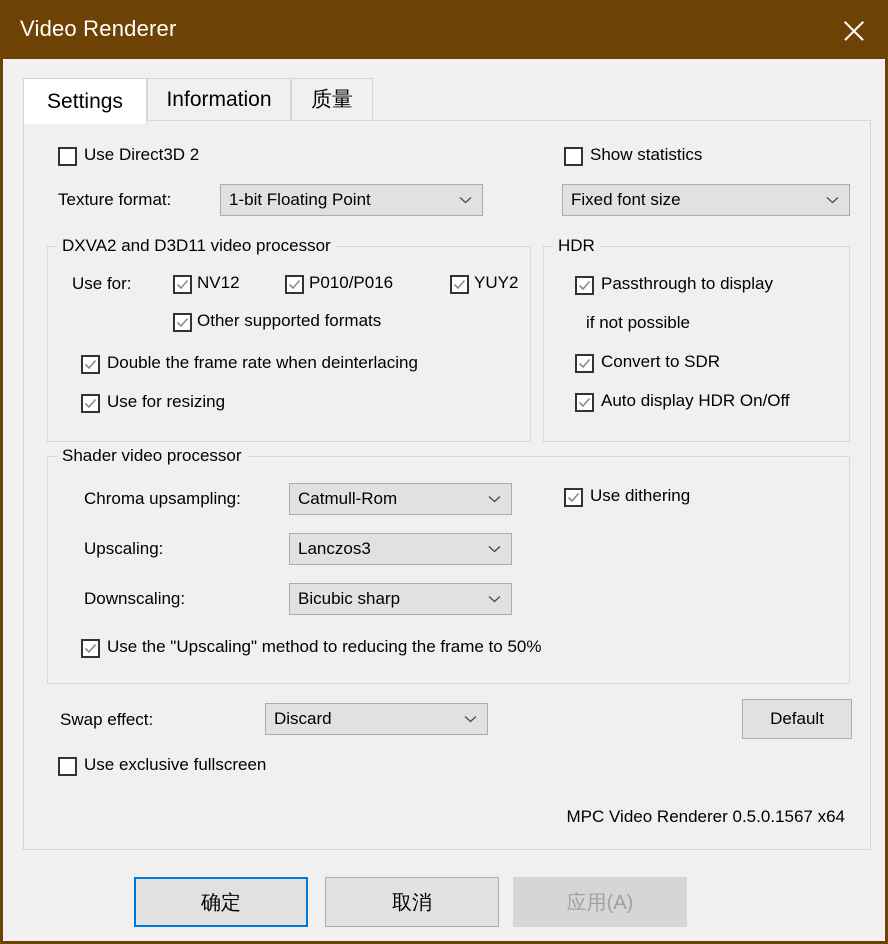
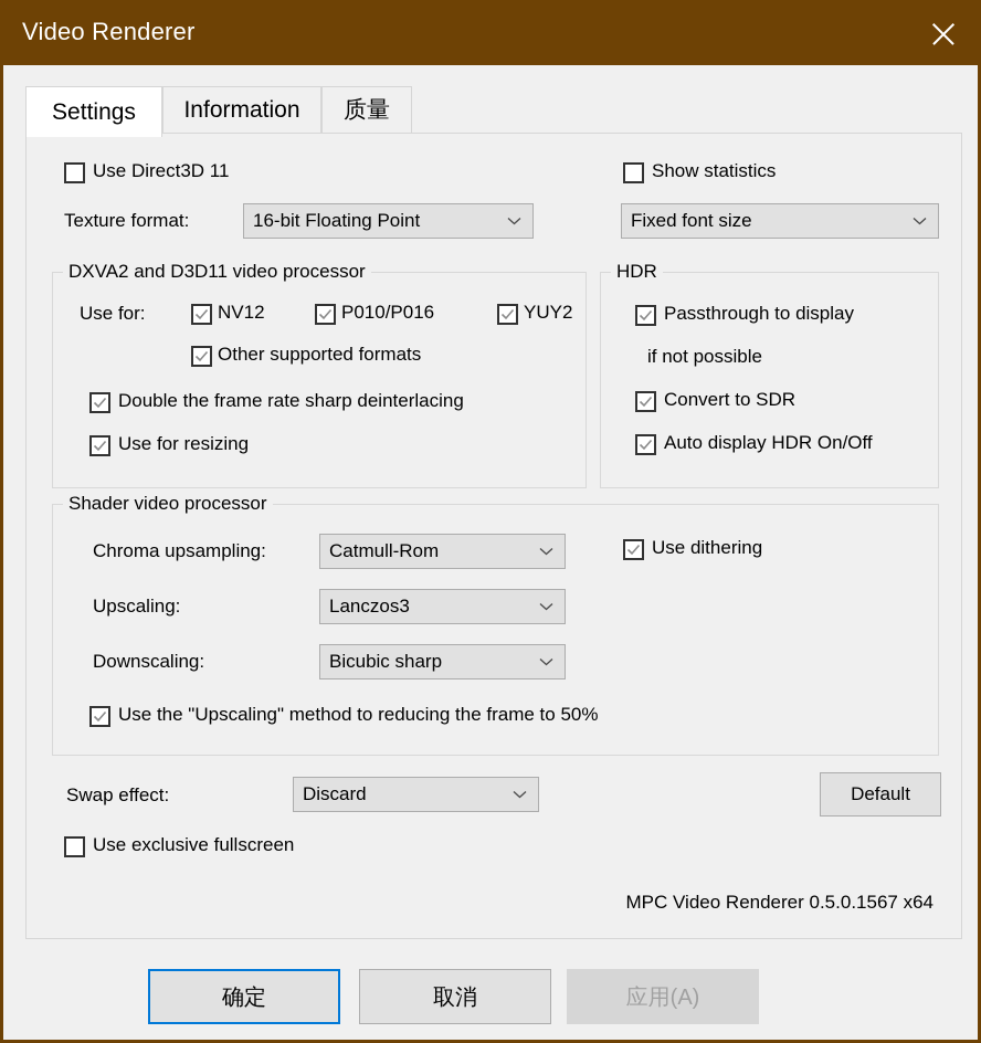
  Video Renderer
  Settings
  Information
  质量
- Use Direct3D 2
+ Use Direct3D 11
  Show statistics
  Texture format:
- 1-bit Floating Point
+ 16-bit Floating Point
  Fixed font size
  DXVA2 and D3D11 video processor
  Use for:
  NV12
  P010/P016
  YUY2
  Other supported formats
- Double the frame rate when deinterlacing
+ Double the frame rate sharp deinterlacing
  Use for resizing
  HDR
  Passthrough to display
  if not possible
  Convert to SDR
  Auto display HDR On/Off
  Shader video processor
  Chroma upsampling:
  Catmull-Rom
  Use dithering
  Upscaling:
  Lanczos3
  Downscaling:
  Bicubic sharp
  Use the "Upscaling" method to reducing the frame to 50%
  Swap effect:
  Discard
  Default
  Use exclusive fullscreen
  MPC Video Renderer 0.5.0.1567 x64
  确定
  取消
  应用(A)
